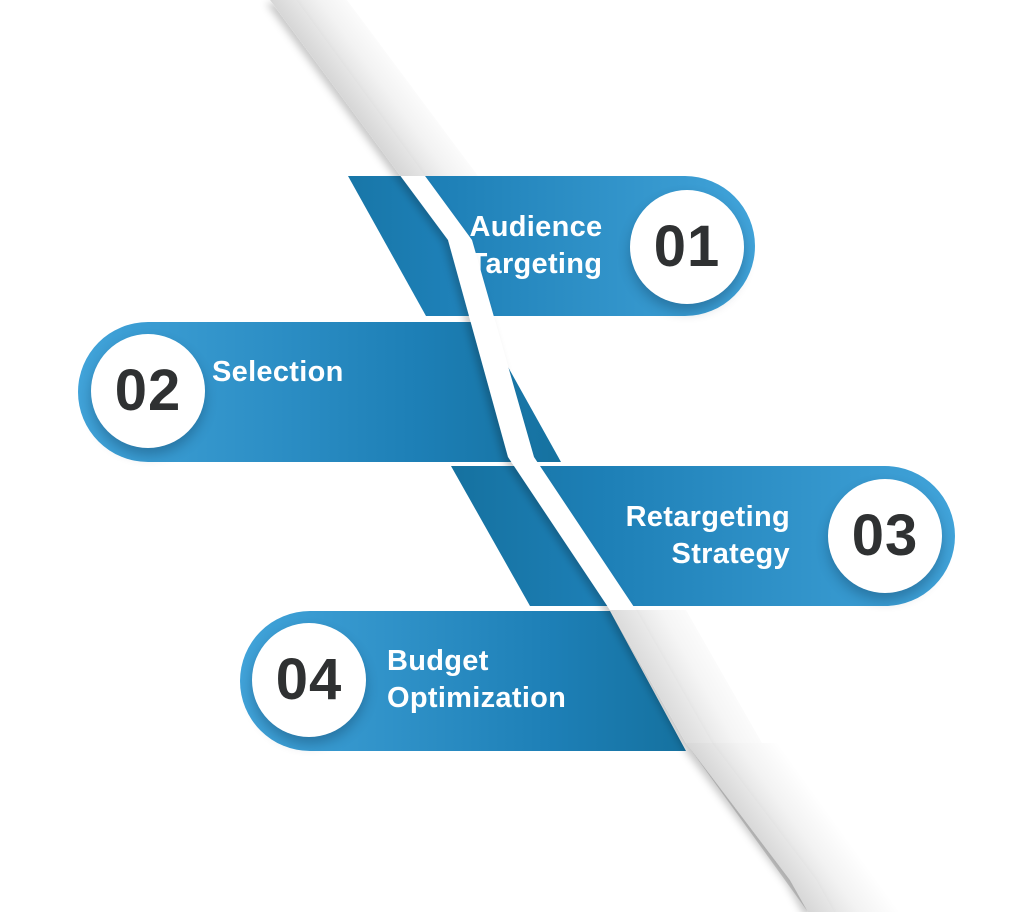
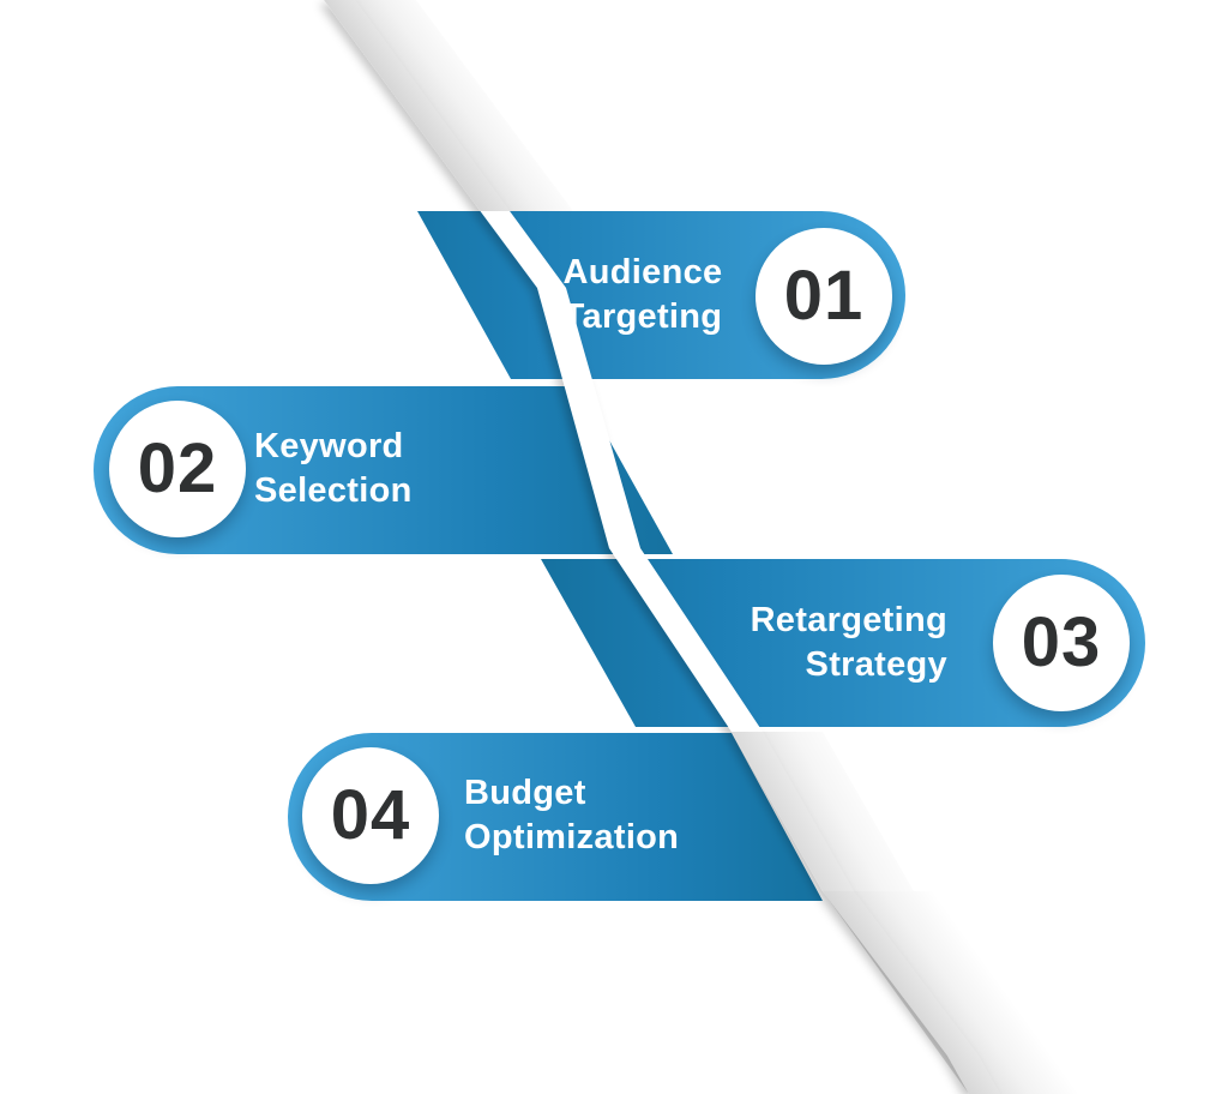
  Audience
  argeting
  01
+ Keyword
  Selection
  02
  Retargeting
  Strategy
  03
  Budget
  Optimization
  04
